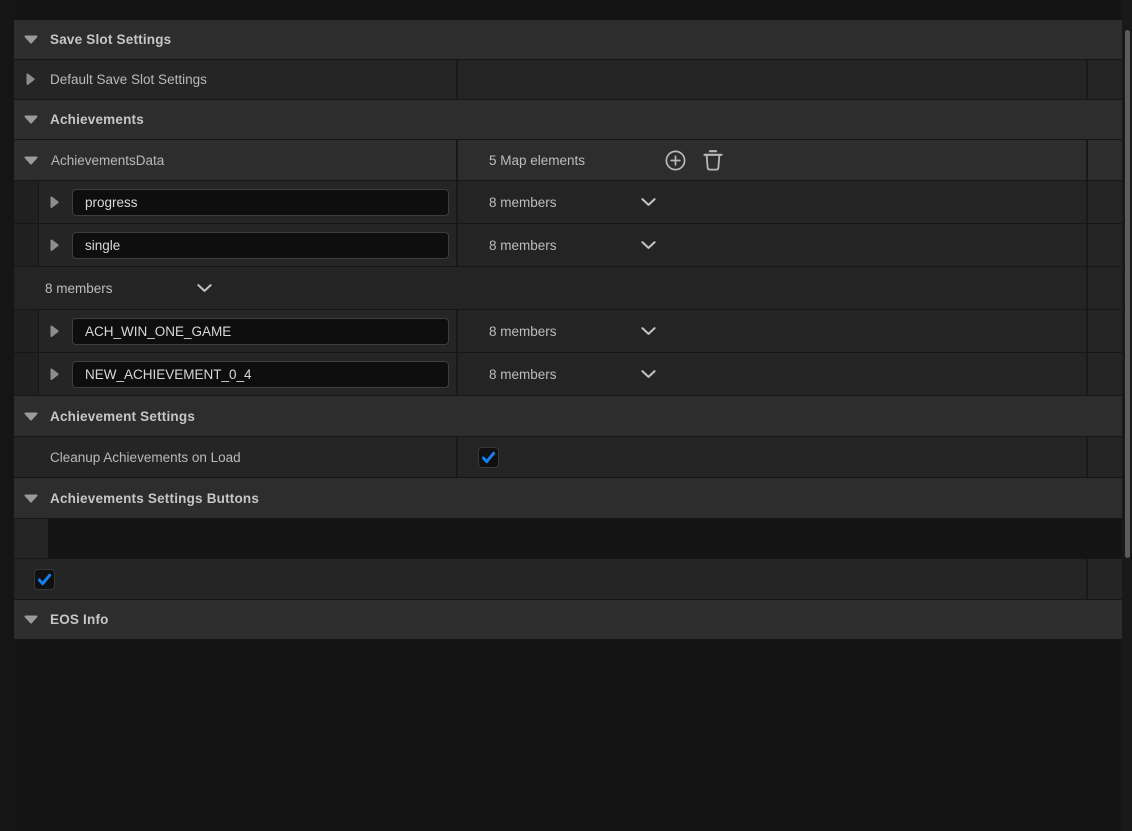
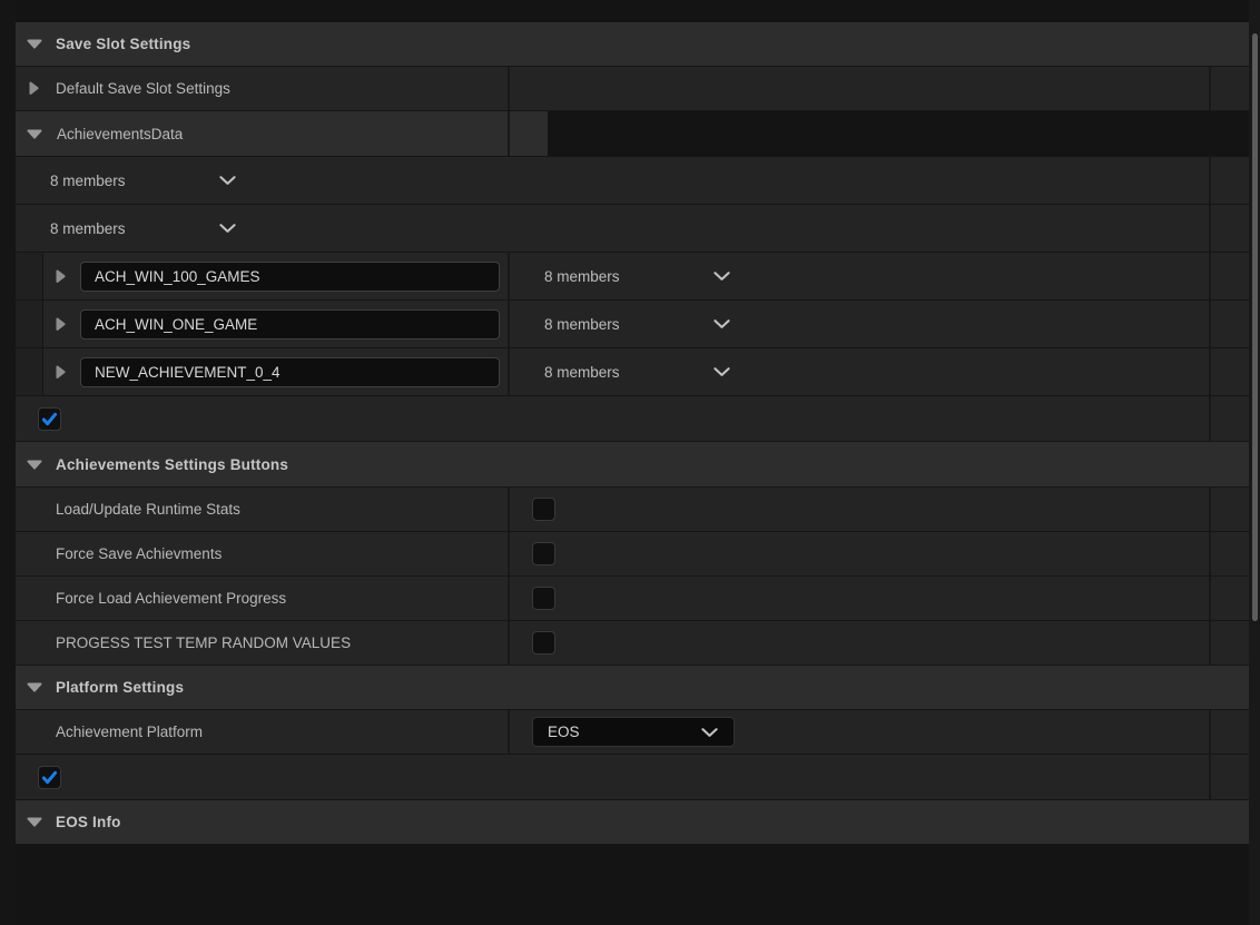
  Save Slot Settings
  Default Save Slot Settings
- Achievements
  AchievementsData
- 5 Map elements
- progress
  8 members
- single
  8 members
+ ACH_WIN_100_GAMES
  8 members
  ACH_WIN_ONE_GAME
  8 members
  NEW_ACHIEVEMENT_0_4
  8 members
- Achievement Settings
- Cleanup Achievements on Load
  Achievements Settings Buttons
+ Load/Update Runtime Stats
+ Force Save Achievments
+ Force Load Achievement Progress
+ PROGESS TEST TEMP RANDOM VALUES
+ Platform Settings
+ Achievement Platform
+ EOS
  EOS Info
